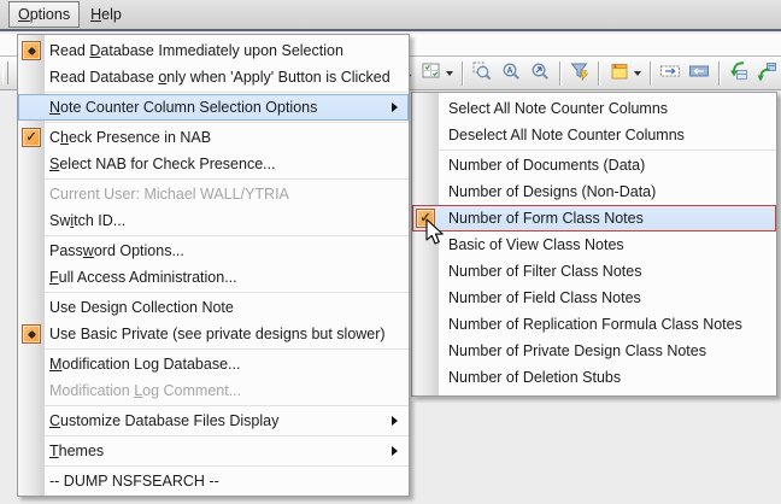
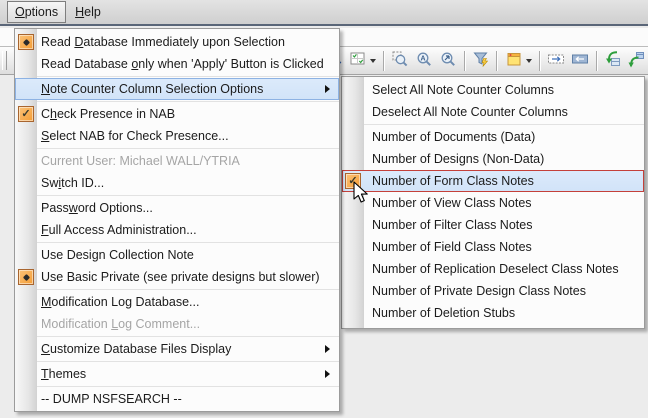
  Options
  Help
  Read Database Immediately upon Selection
  Read Database only when 'Apply' Button is Clicked
  Note Counter Column Selection Options
  ✓
  Check Presence in NAB
  Select NAB for Check Presence...
  Current User: Michael WALL/YTRIA
  Switch ID...
  Password Options...
  Full Access Administration...
  Use Design Collection Note
  Use Basic Private (see private designs but slower)
  Modification Log Database...
  Modification Log Comment...
  Customize Database Files Display
  Themes
  -- DUMP NSFSEARCH --
  Select All Note Counter Columns
  Deselect All Note Counter Columns
  Number of Documents (Data)
  Number of Designs (Non-Data)
  ✓
  Number of Form Class Notes
- Basic of View Class Notes
+ Number of View Class Notes
  Number of Filter Class Notes
  Number of Field Class Notes
- Number of Replication Formula Class Notes
+ Number of Replication Deselect Class Notes
  Number of Private Design Class Notes
  Number of Deletion Stubs
